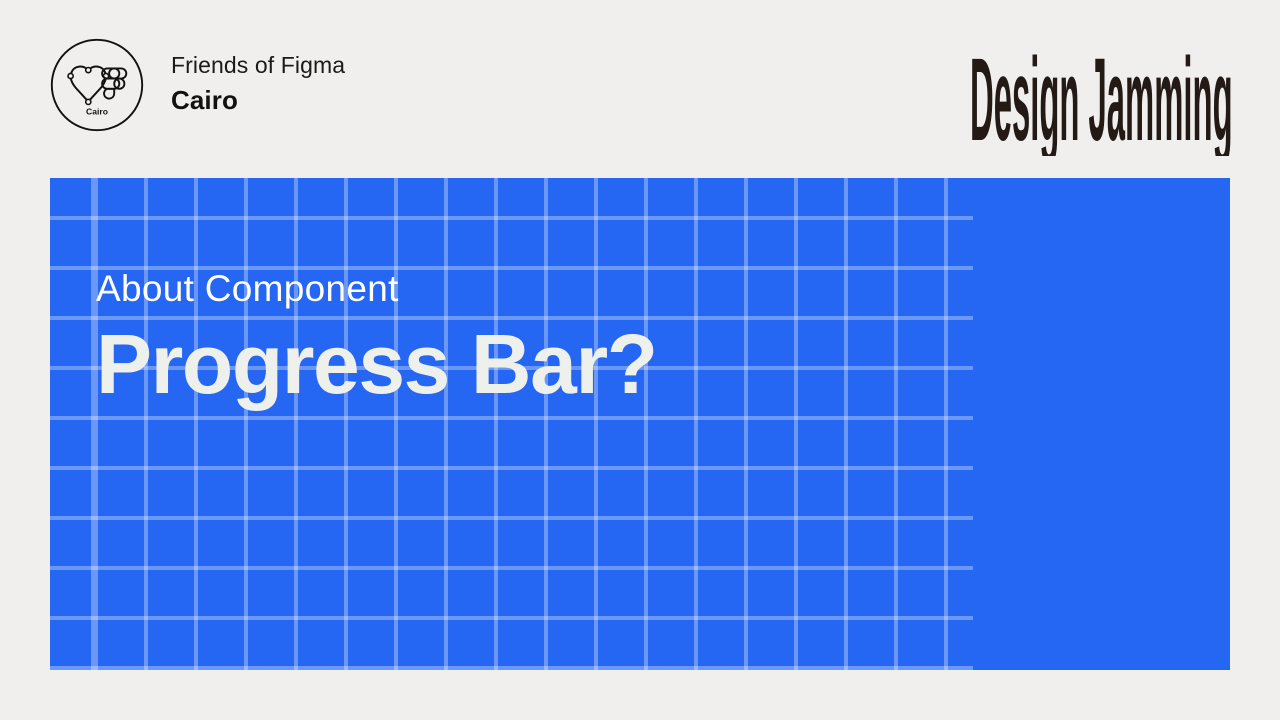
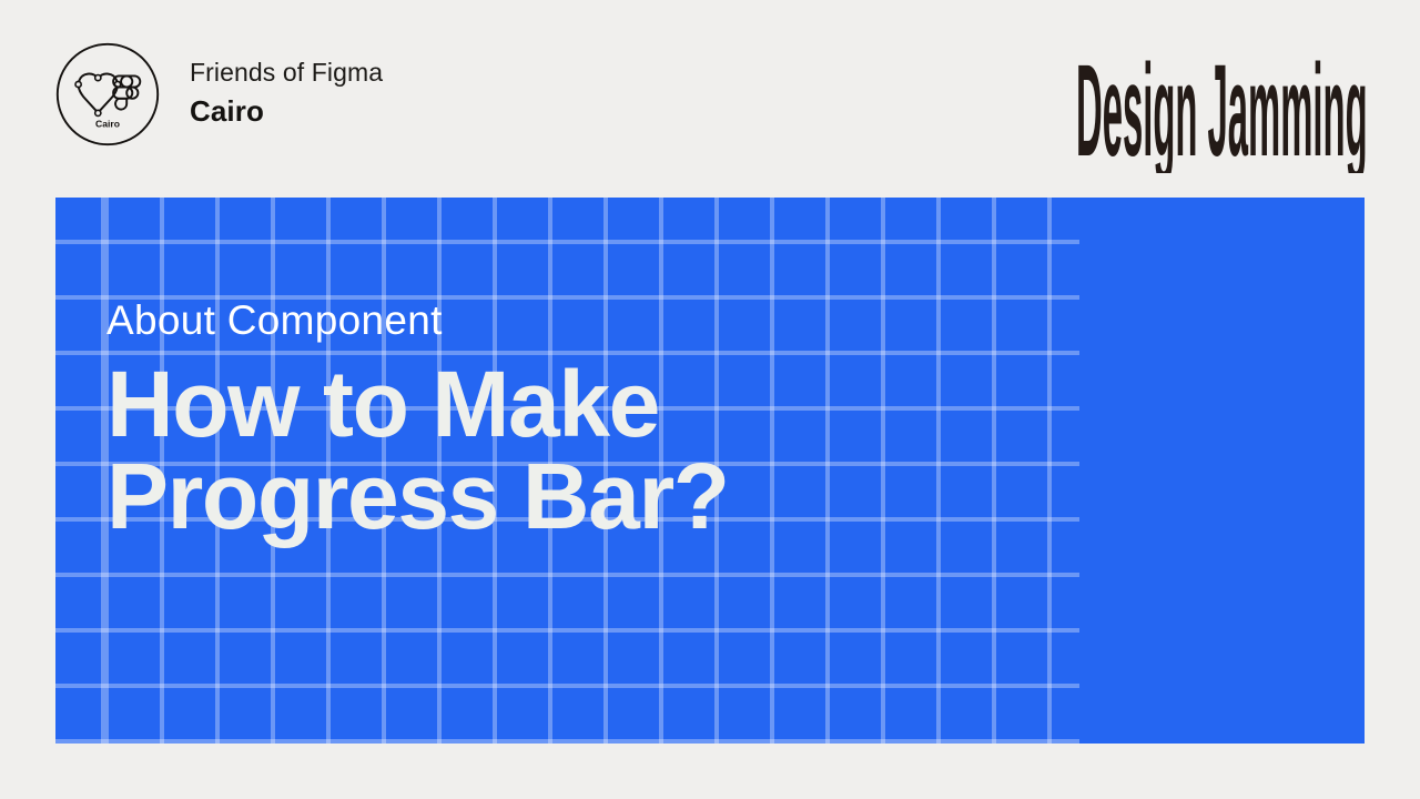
  Cairo
  Friends of Figma
  Cairo
  Design Jamming
  About Component
+ How to Make
  Progress Bar?
